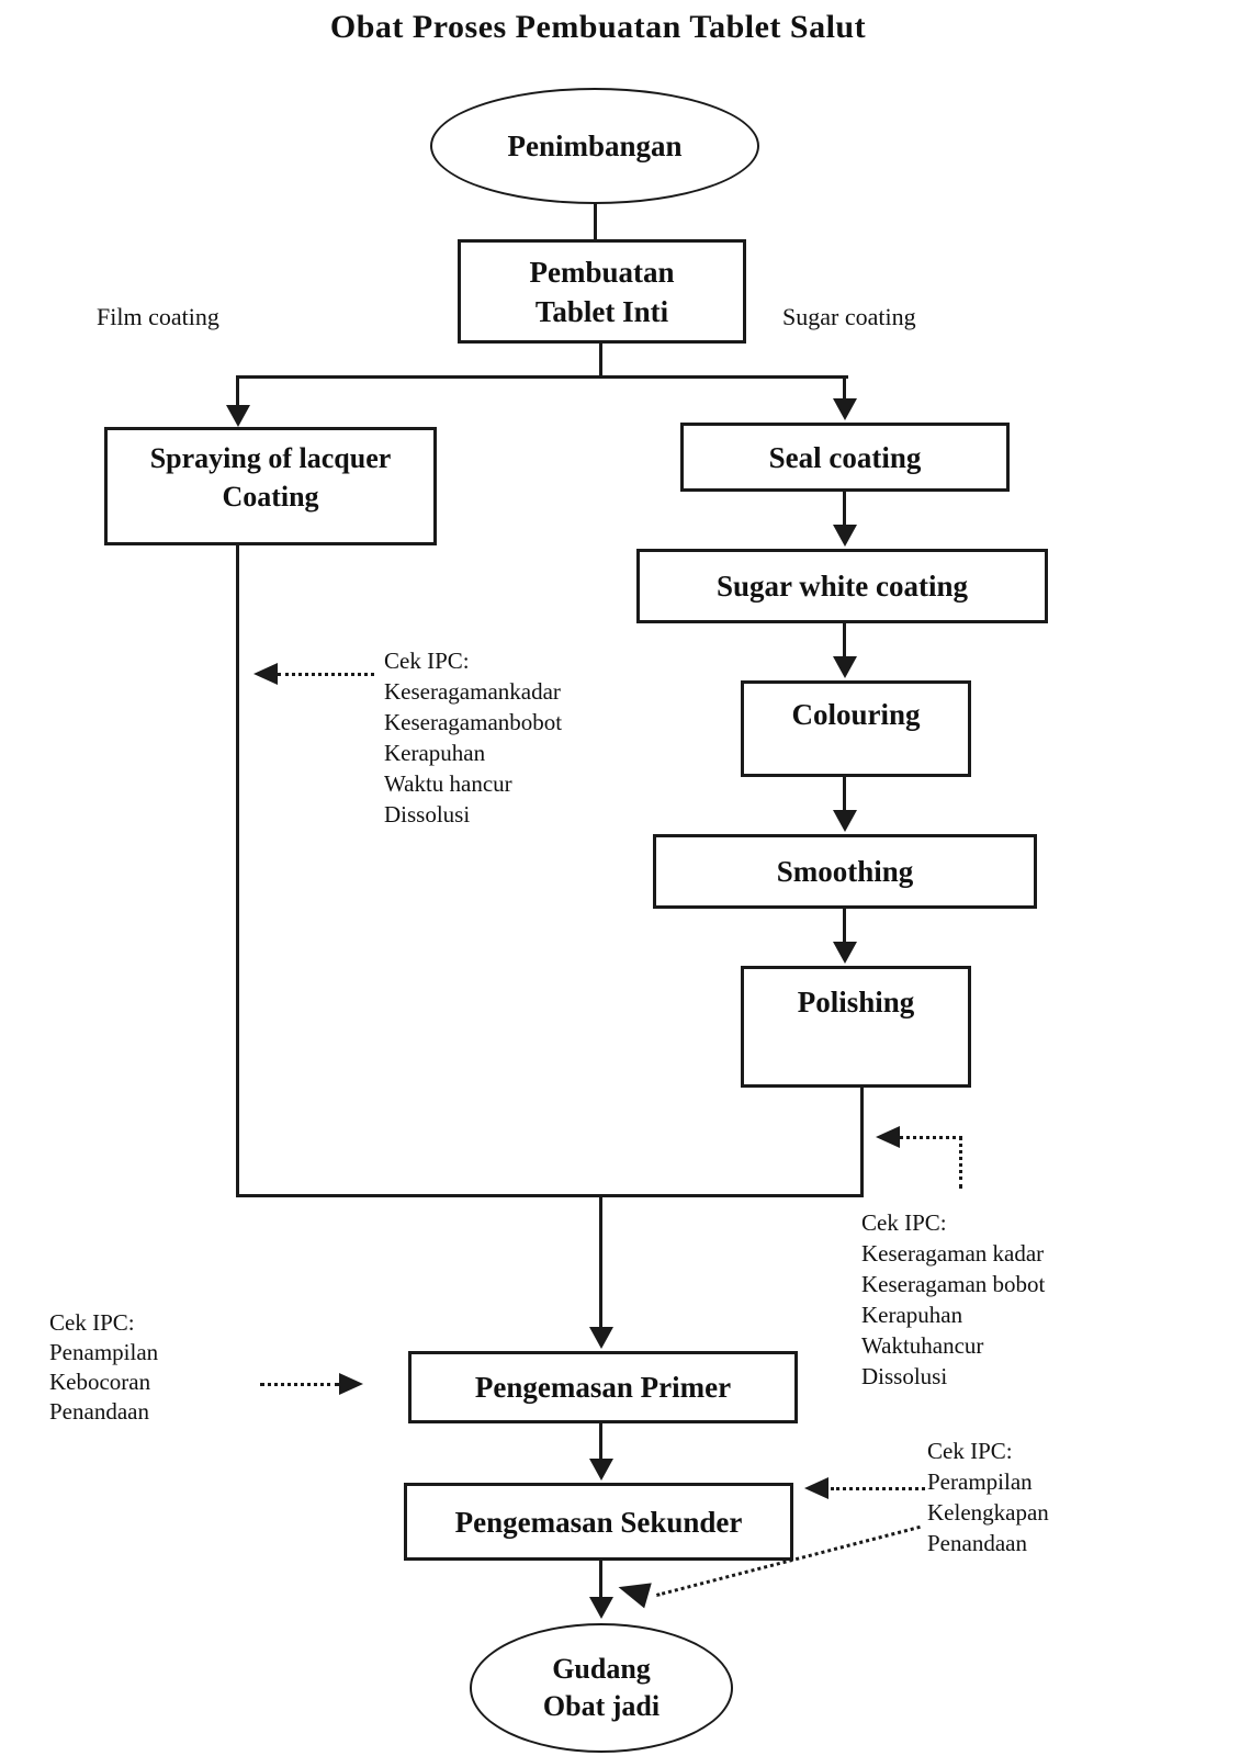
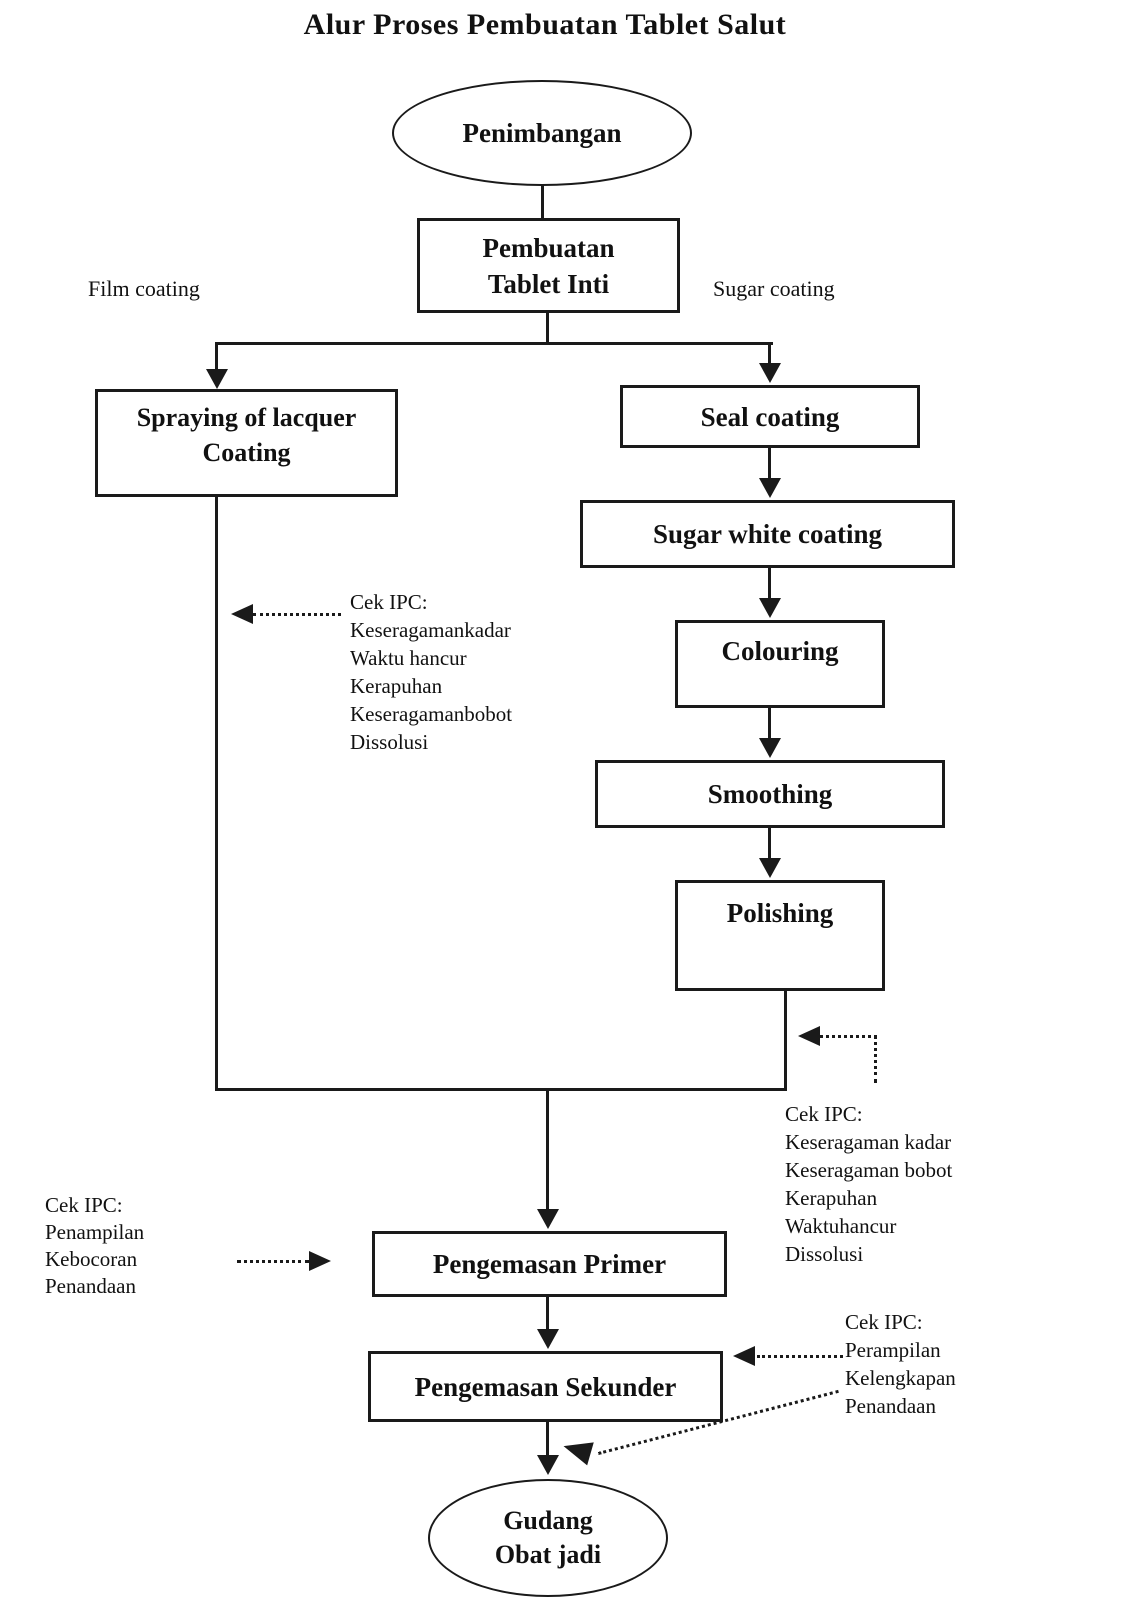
- Obat Proses Pembuatan Tablet Salut
+ Alur Proses Pembuatan Tablet Salut
  Penimbangan
  Pembuatan
  Tablet Inti
  Film coating
  Sugar coating
  Spraying of lacquer
  Coating
  Seal coating
  Sugar white coating
  Colouring
  Smoothing
  Polishing
  Cek IPC:
  Keseragamankadar
- Keseragamanbobot
+ Waktu hancur
  Kerapuhan
- Waktu hancur
+ Keseragamanbobot
  Dissolusi
  Cek IPC:
  Keseragaman kadar
  Keseragaman bobot
  Kerapuhan
  Waktuhancur
  Dissolusi
  Cek IPC:
  Penampilan
  Kebocoran
  Penandaan
  Pengemasan Primer
  Pengemasan Sekunder
  Cek IPC:
  Perampilan
  Kelengkapan
  Penandaan
  Gudang
  Obat jadi
